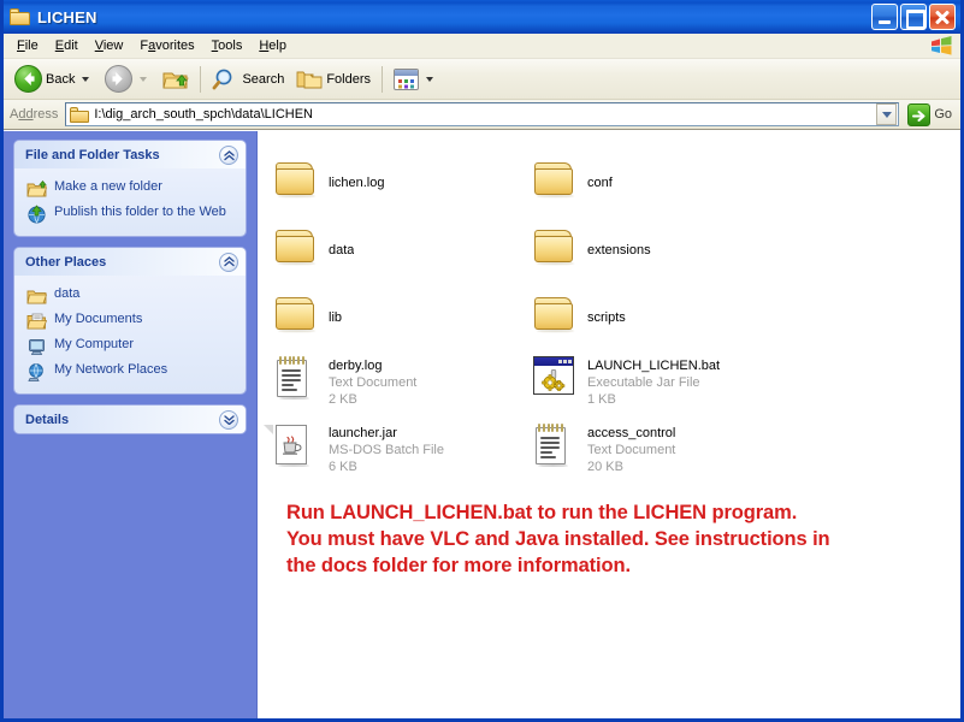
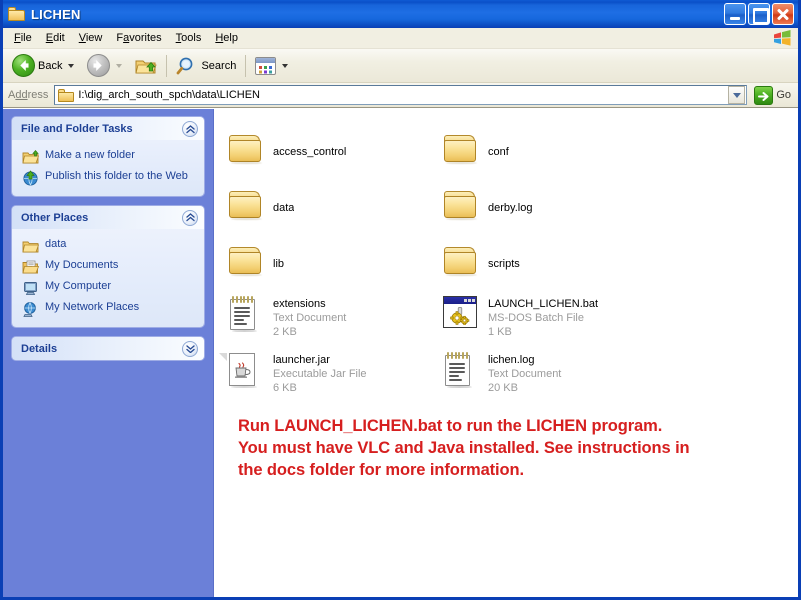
  LICHEN
  File
  Edit
  View
  Favorites
  Tools
  Help
  Back
  Search
- Folders
  Address
  I:\dig_arch_south_spch\data\LICHEN
  Go
  File and Folder Tasks
  Make a new folder
  Publish this folder to the Web
  Other Places
  data
  My Documents
  My Computer
  My Network Places
  Details
- lichen.log
+ access_control
  conf
  data
- extensions
+ derby.log
  lib
  scripts
- derby.log
+ extensions
  Text Document
  2 KB
  LAUNCH_LICHEN.bat
- Executable Jar File
+ MS-DOS Batch File
  1 KB
  launcher.jar
- MS-DOS Batch File
+ Executable Jar File
  6 KB
- access_control
+ lichen.log
  Text Document
  20 KB
  Run LAUNCH_LICHEN.bat to run the LICHEN program.
  You must have VLC and Java installed. See instructions in
  the docs folder for more information.
